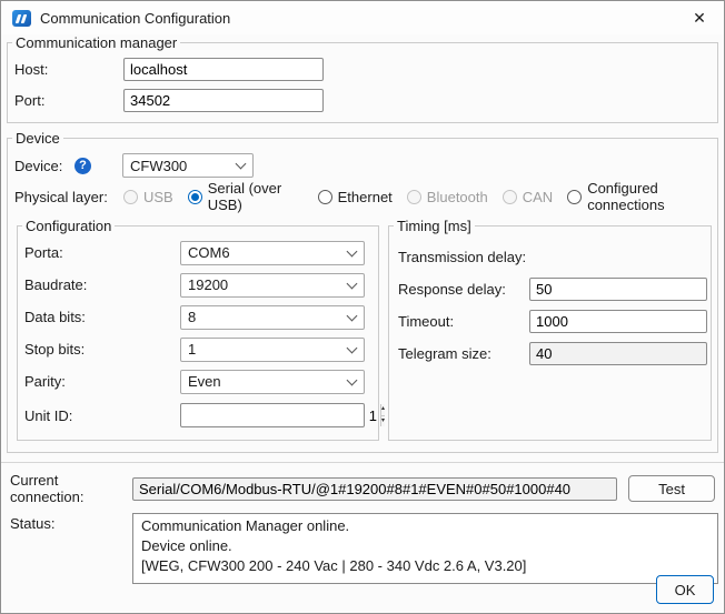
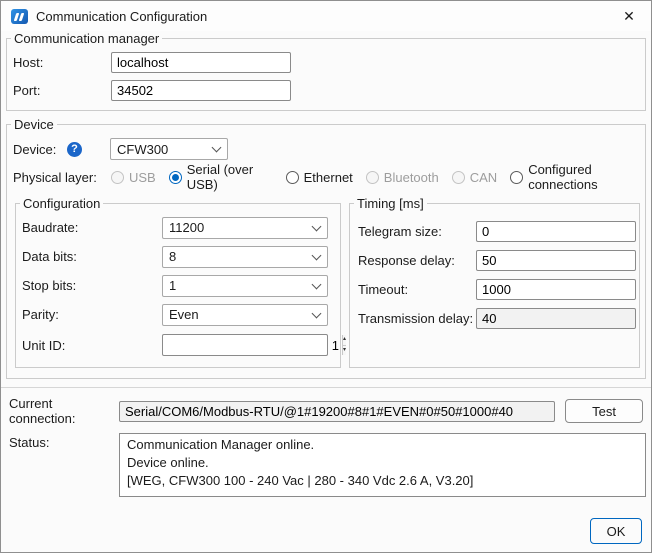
  Communication Configuration
  ✕
  Communication manager
  Host:
  localhost
  Port:
  34502
  Device
  Device:
  ?
  CFW300
  Physical layer:
  USB
  Serial (over USB)
  Ethernet
  Bluetooth
  CAN
  Configured connections
  Configuration
- Porta:
- COM6
  Baudrate:
- 19200
+ 11200
  Data bits:
  8
  Stop bits:
  1
  Parity:
  Even
  Unit ID:
  1
  Timing [ms]
- Transmission delay:
+ Telegram size:
+ 0
  Response delay:
  50
  Timeout:
  1000
- Telegram size:
+ Transmission delay:
  40
  Current connection:
  Serial/COM6/Modbus-RTU/@1#19200#8#1#EVEN#0#50#1000#40
  Test
  Status:
  Communication Manager online.
  Device online.
- [WEG, CFW300 200 - 240 Vac | 280 - 340 Vdc 2.6 A, V3.20]
+ [WEG, CFW300 100 - 240 Vac | 280 - 340 Vdc 2.6 A, V3.20]
  OK
